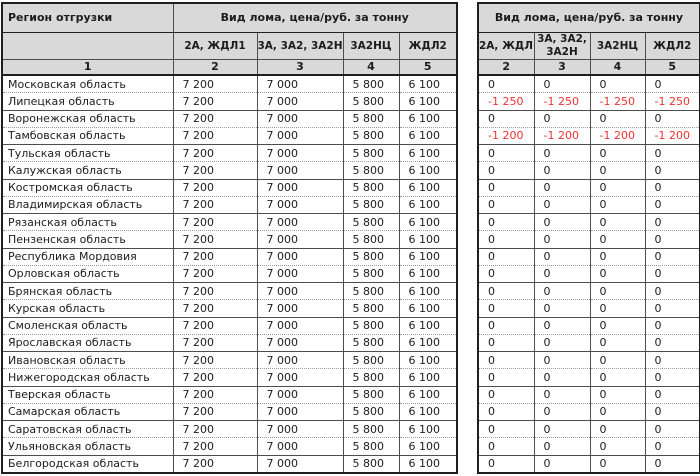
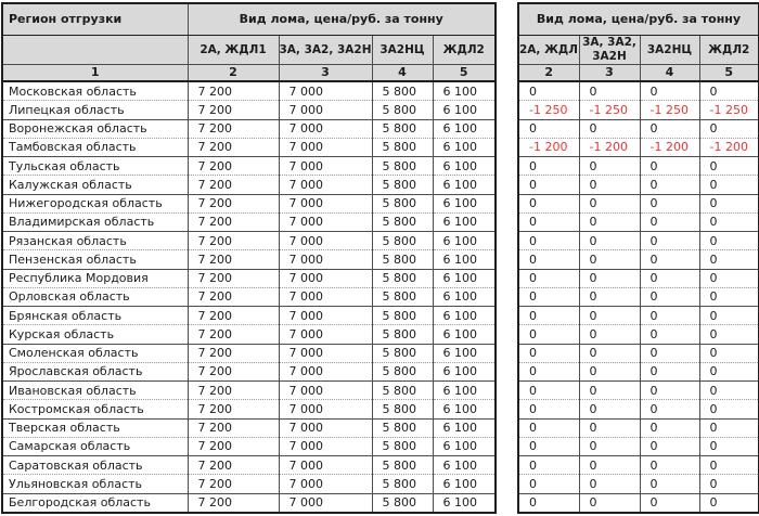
  Регион отгрузки	Вид лома, цена/руб. за тонну
  	2А, ЖДЛ1	3А, 3А2, 3А2Н	3А2НЦ	ЖДЛ2
  1	2	3	4	5
  Московская область	7 200	7 000	5 800	6 100
  Липецкая область	7 200	7 000	5 800	6 100
  Воронежская область	7 200	7 000	5 800	6 100
  Тамбовская область	7 200	7 000	5 800	6 100
  Тульская область	7 200	7 000	5 800	6 100
  Калужская область	7 200	7 000	5 800	6 100
- Костромская область	7 200	7 000	5 800	6 100
+ Нижегородская область	7 200	7 000	5 800	6 100
  Владимирская область	7 200	7 000	5 800	6 100
  Рязанская область	7 200	7 000	5 800	6 100
  Пензенская область	7 200	7 000	5 800	6 100
  Республика Мордовия	7 200	7 000	5 800	6 100
  Орловская область	7 200	7 000	5 800	6 100
  Брянская область	7 200	7 000	5 800	6 100
  Курская область	7 200	7 000	5 800	6 100
  Смоленская область	7 200	7 000	5 800	6 100
  Ярославская область	7 200	7 000	5 800	6 100
  Ивановская область	7 200	7 000	5 800	6 100
- Нижегородская область	7 200	7 000	5 800	6 100
+ Костромская область	7 200	7 000	5 800	6 100
  Тверская область	7 200	7 000	5 800	6 100
  Самарская область	7 200	7 000	5 800	6 100
  Саратовская область	7 200	7 000	5 800	6 100
  Ульяновская область	7 200	7 000	5 800	6 100
  Белгородская область	7 200	7 000	5 800	6 100
  Вид лома, цена/руб. за тонну
  2А, ЖДЛ	3А, 3А2, 3А2Н	3А2НЦ	ЖДЛ2
  2	3	4	5
  0	0	0	0
  -1 250	-1 250	-1 250	-1 250
  0	0	0	0
  -1 200	-1 200	-1 200	-1 200
  0	0	0	0
  0	0	0	0
  0	0	0	0
  0	0	0	0
  0	0	0	0
  0	0	0	0
  0	0	0	0
  0	0	0	0
  0	0	0	0
  0	0	0	0
  0	0	0	0
  0	0	0	0
  0	0	0	0
  0	0	0	0
  0	0	0	0
  0	0	0	0
  0	0	0	0
  0	0	0	0
  0	0	0	0
